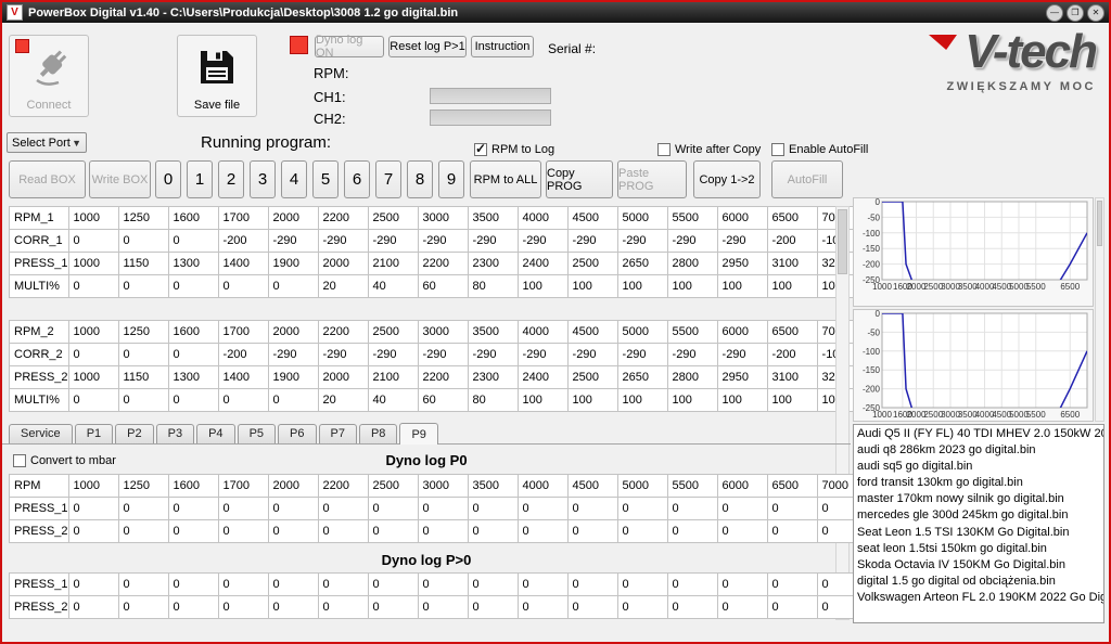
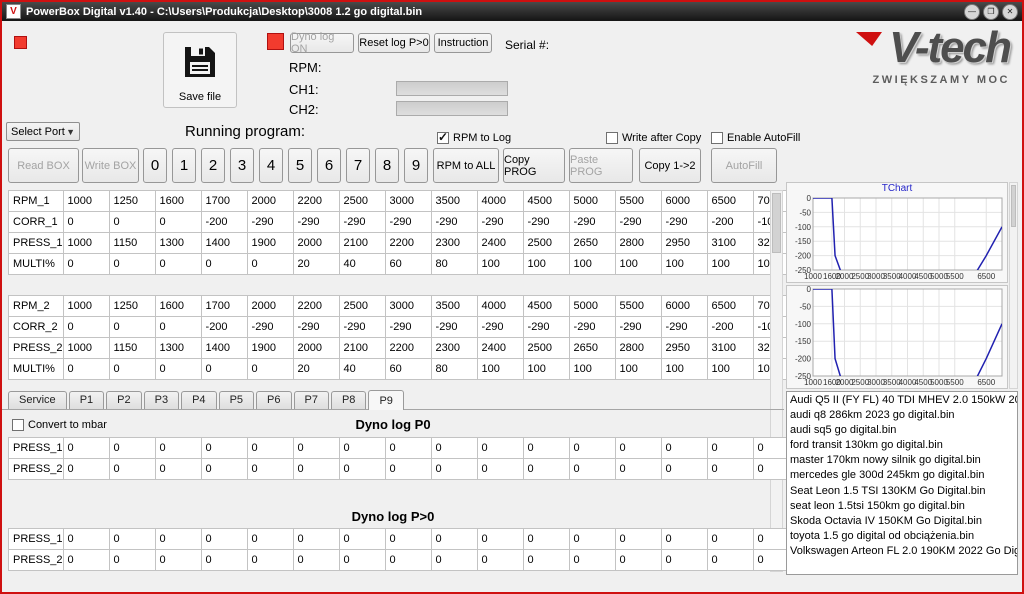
  V
  PowerBox Digital v1.40 - C:\Users\Produkcja\Desktop\3008 1.2 go digital.bin
  —
  ❐
  ✕
- Connect
  Save file
  Dyno log ON
- Reset log P>1
+ Reset log P>0
  Instruction
  Serial #:
  RPM:
  CH1:
  CH2:
  Select Port
  ▼
  Running program:
  RPM to Log
  Write after Copy
  Enable AutoFill
  Read BOX
  Write BOX
  0
  1
  2
  3
  4
  5
  6
  7
  8
  9
  RPM to ALL
  Copy PROG
  Paste PROG
  Copy 1->2
  AutoFill
  V-tech
  ZWIĘKSZAMY MOC
  RPM_1	1000	1250	1600	1700	2000	2200	2500	3000	3500	4000	4500	5000	5500	6000	6500	70
  CORR_1	0	0	0	-200	-290	-290	-290	-290	-290	-290	-290	-290	-290	-290	-200	-1
  PRESS_1	1000	1150	1300	1400	1900	2000	2100	2200	2300	2400	2500	2650	2800	2950	3100	32
  MULTI%	0	0	0	0	0	20	40	60	80	100	100	100	100	100	100	10
  RPM_2	1000	1250	1600	1700	2000	2200	2500	3000	3500	4000	4500	5000	5500	6000	6500	70
  CORR_2	0	0	0	-200	-290	-290	-290	-290	-290	-290	-290	-290	-290	-290	-200	-1
  PRESS_2	1000	1150	1300	1400	1900	2000	2100	2200	2300	2400	2500	2650	2800	2950	3100	32
  MULTI%	0	0	0	0	0	20	40	60	80	100	100	100	100	100	100	10
  Service
  P1
  P2
  P3
  P4
  P5
  P6
  P7
  P8
  P9
  Convert to mbar
  Dyno log P0
- RPM	1000	1250	1600	1700	2000	2200	2500	3000	3500	4000	4500	5000	5500	6000	6500	7000
  PRESS_1	0	0	0	0	0	0	0	0	0	0	0	0	0	0	0	0
  PRESS_2	0	0	0	0	0	0	0	0	0	0	0	0	0	0	0	0
  Dyno log P>0
  PRESS_1	0	0	0	0	0	0	0	0	0	0	0	0	0	0	0	0
  PRESS_2	0	0	0	0	0	0	0	0	0	0	0	0	0	0	0	0
+ TChart
  0
  -50
  -100
  -150
  -200
  -250
  1000
  1600
  2000
  2500
  3000
  3500
  4000
  4500
  5000
  5500
  6500
  0
  -50
  -100
  -150
  -200
  -250
  1000
  1600
  2000
  2500
  3000
  3500
  4000
  4500
  5000
  5500
  6500
  Audi Q5 II (FY FL) 40 TDI MHEV 2.0 150kW 2
  audi q8 286km 2023 go digital.bin
  audi sq5 go digital.bin
  ford transit 130km go digital.bin
  master 170km nowy silnik go digital.bin
  mercedes gle 300d 245km go digital.bin
  Seat Leon 1.5 TSI 130KM Go Digital.bin
  seat leon 1.5tsi 150km go digital.bin
  Skoda Octavia IV 150KM Go Digital.bin
- digital 1.5 go digital od obciążenia.bin
+ toyota 1.5 go digital od obciążenia.bin
  Volkswagen Arteon FL 2.0 190KM 2022 Go Di
